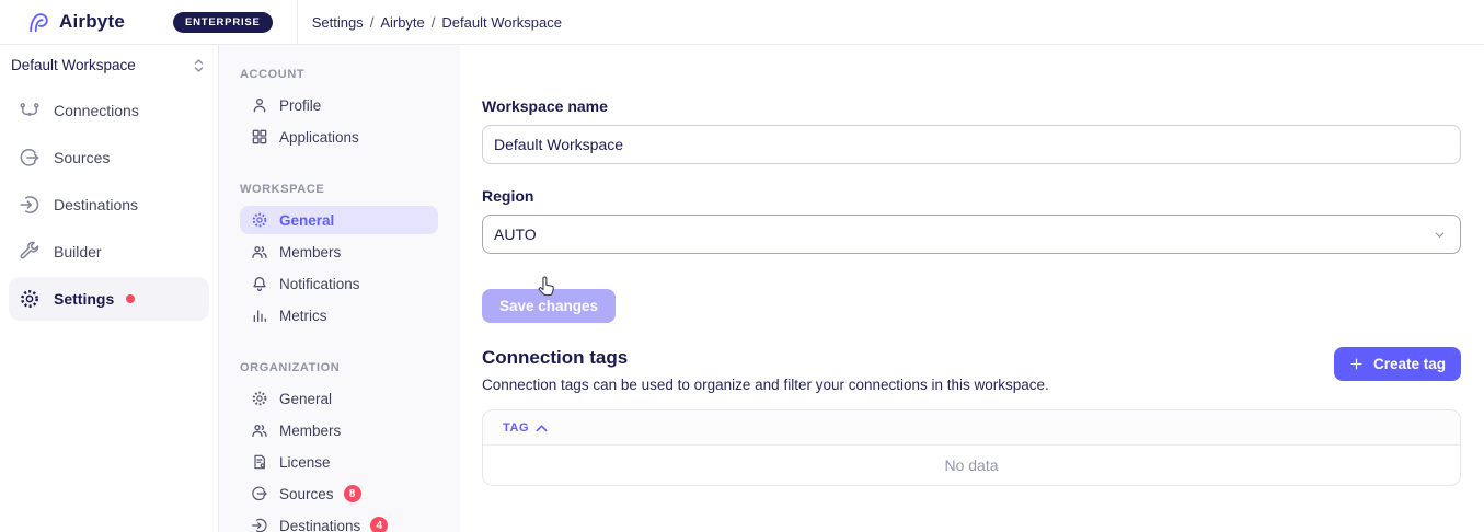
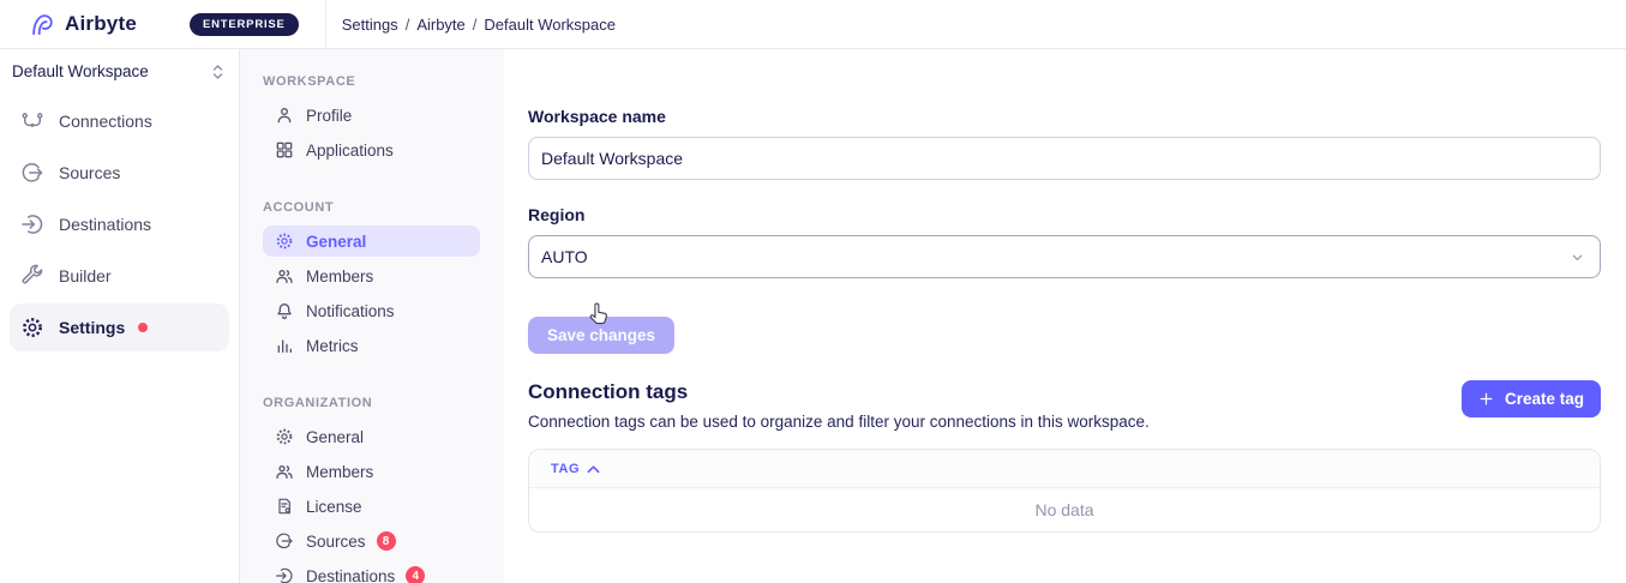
  Airbyte
  ENTERPRISE
  Settings
  /
  Airbyte
  /
  Default Workspace
  Default Workspace
  Connections
  Sources
  Destinations
  Builder
  Settings
- ACCOUNT
+ WORKSPACE
  Profile
  Applications
- WORKSPACE
+ ACCOUNT
  General
  Members
  Notifications
  Metrics
  ORGANIZATION
  General
  Members
  License
  Sources
  8
  Destinations
  4
  Workspace name
  Default Workspace
  Region
  AUTO
  Save changes
  Connection tags
  Connection tags can be used to organize and filter your connections in this workspace.
  Create tag
  TAG
  No data
